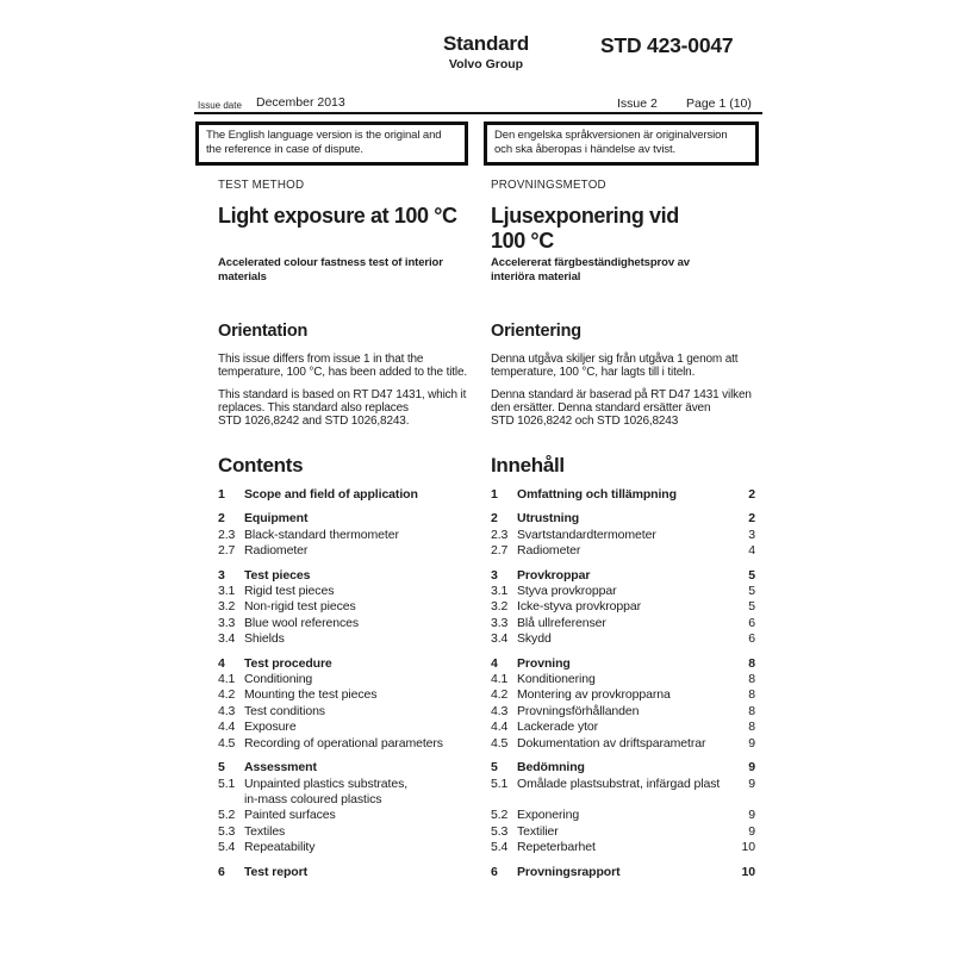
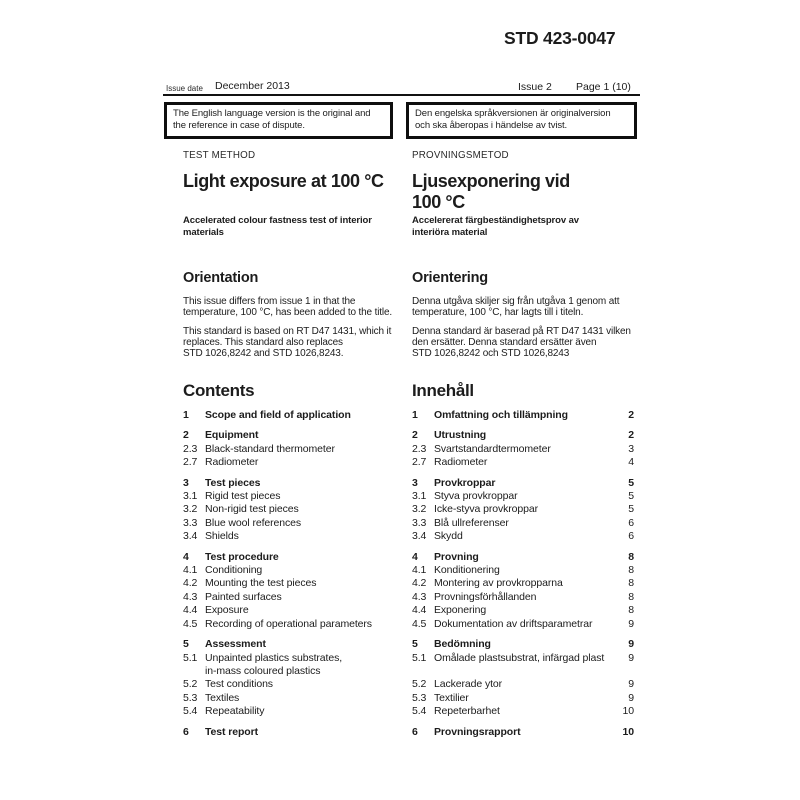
- Standard
- Volvo Group
  STD 423-0047
  Issue date
  December 2013
  Issue 2
  Page 1 (10)
  The English language version is the original and
  the reference in case of dispute.
  Den engelska språkversionen är originalversion
  och ska åberopas i händelse av tvist.
  TEST METHOD
  PROVNINGSMETOD
  Light exposure at 100 °C
  Ljusexponering vid
  100 °C
  Accelerated colour fastness test of interior
  materials
  Accelererat färgbeständighetsprov av
  interiöra material
  Orientation
  Orientering
  This issue differs from issue 1 in that the
  temperature, 100 °C, has been added to the title.
  Denna utgåva skiljer sig från utgåva 1 genom att
  temperature, 100 °C, har lagts till i titeln.
  This standard is based on RT D47 1431, which it
  replaces. This standard also replaces
  STD 1026,8242 and STD 1026,8243.
  Denna standard är baserad på RT D47 1431 vilken
  den ersätter. Denna standard ersätter även
  STD 1026,8242 och STD 1026,8243
  Contents
  Innehåll
  1
  Scope and field of application
  1
  Omfattning och tillämpning
  2
  2
  Equipment
  2
  Utrustning
  2
  2.3
  Black-standard thermometer
  2.3
  Svartstandardtermometer
  3
  2.7
  Radiometer
  2.7
  Radiometer
  4
  3
  Test pieces
  3
  Provkroppar
  5
  3.1
  Rigid test pieces
  3.1
  Styva provkroppar
  5
  3.2
  Non-rigid test pieces
  3.2
  Icke-styva provkroppar
  5
  3.3
  Blue wool references
  3.3
  Blå ullreferenser
  6
  3.4
  Shields
  3.4
  Skydd
  6
  4
  Test procedure
  4
  Provning
  8
  4.1
  Conditioning
  4.1
  Konditionering
  8
  4.2
  Mounting the test pieces
  4.2
  Montering av provkropparna
  8
  4.3
- Test conditions
+ Painted surfaces
  4.3
  Provningsförhållanden
  8
  4.4
  Exposure
  4.4
- Lackerade ytor
+ Exponering
  8
  4.5
  Recording of operational parameters
  4.5
  Dokumentation av driftsparametrar
  9
  5
  Assessment
  5
  Bedömning
  9
  5.1
  Unpainted plastics substrates,
  in-mass coloured plastics
  5.1
  Omålade plastsubstrat, infärgad plast
  9
  5.2
- Painted surfaces
+ Test conditions
  5.2
- Exponering
+ Lackerade ytor
  9
  5.3
  Textiles
  5.3
  Textilier
  9
  5.4
  Repeatability
  5.4
  Repeterbarhet
  10
  6
  Test report
  6
  Provningsrapport
  10
